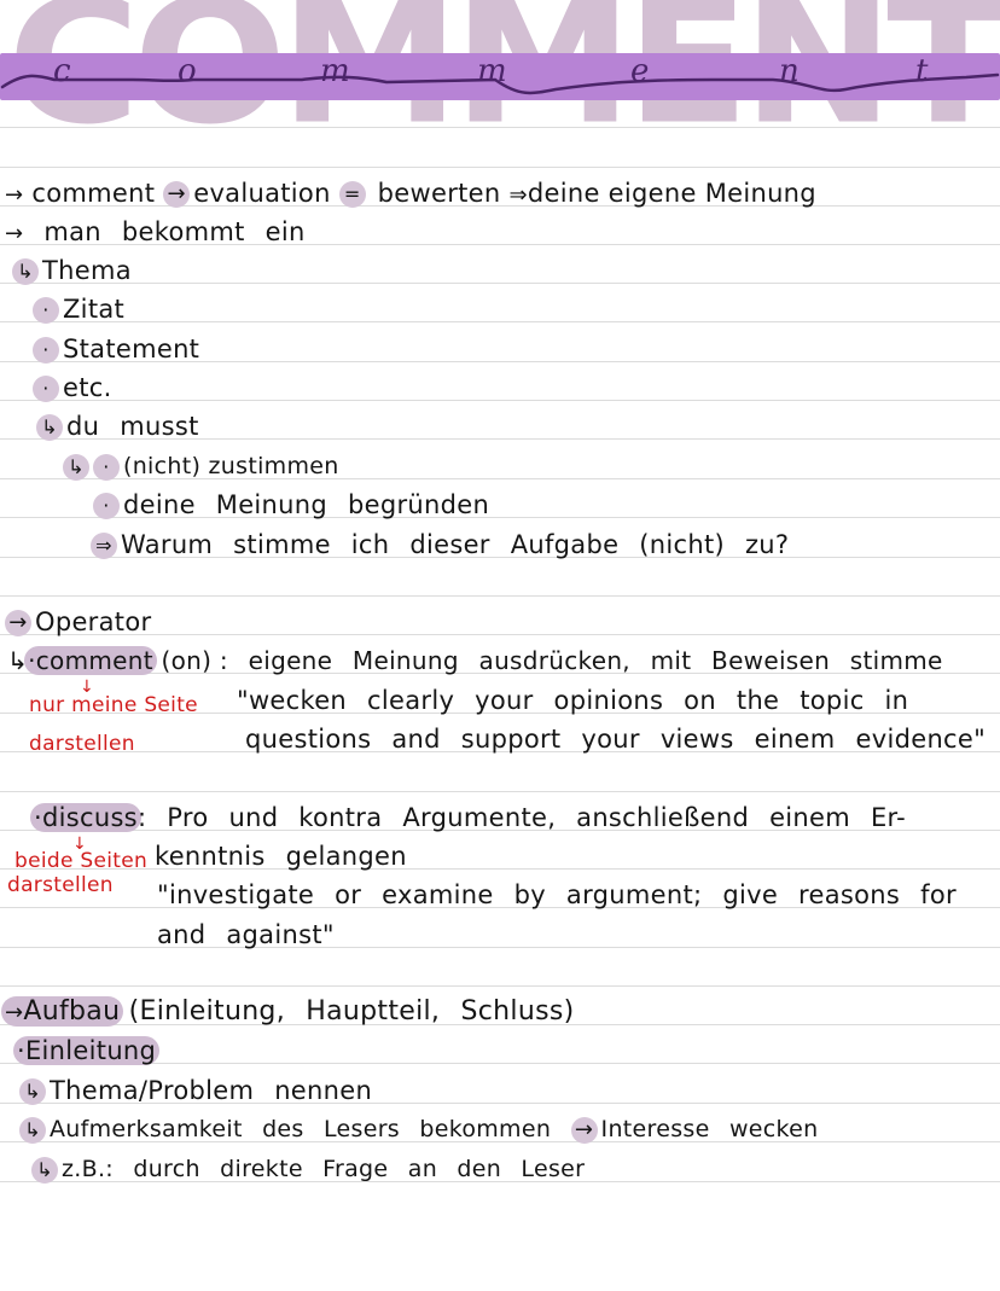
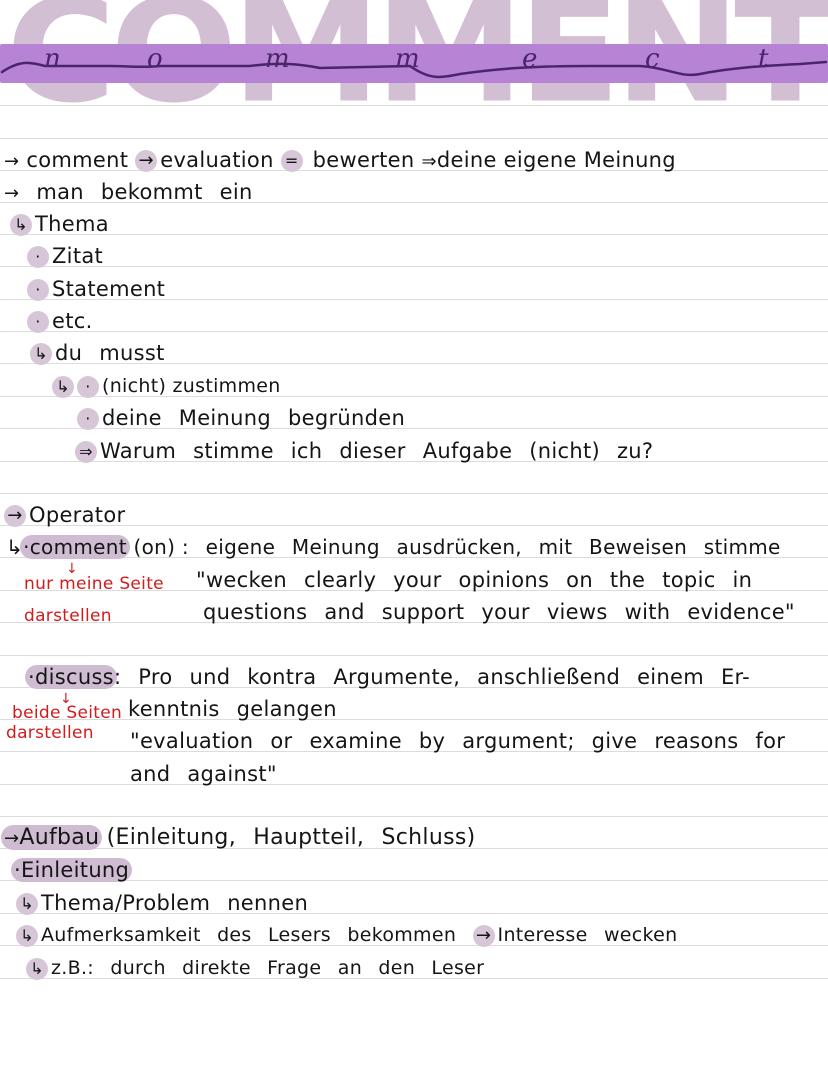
- c
+ n
  o
  m
  m
  e
- n
+ c
  t
  → comment → evaluation = bewerten ⇒deine eigene Meinung
  → man bekommt ein
  ↳ Thema
  · Zitat
  · Statement
  · etc.
  ↳ du musst
  ↳ · (nicht) zustimmen
  · deine Meinung begründen
  ⇒ Warum stimme ich dieser Aufgabe (nicht) zu?
  → Operator
  ↳·comment (on) : eigene Meinung ausdrücken, mit Beweisen stimme
  ↓
  nur meine Seite
  darstellen
  "wecken clearly your opinions on the topic in
- questions and support your views einem evidence"
+ questions and support your views with evidence"
  ·discuss: Pro und kontra Argumente, anschließend einem Er-
  ↓
  beide Seiten
  darstellen
  kenntnis gelangen
- "investigate or examine by argument; give reasons for
+ "evaluation or examine by argument; give reasons for
  and against"
  →Aufbau (Einleitung, Hauptteil, Schluss)
  ·Einleitung
  ↳ Thema/Problem nennen
  ↳ Aufmerksamkeit des Lesers bekommen → Interesse wecken
  ↳ z.B.: durch direkte Frage an den Leser
